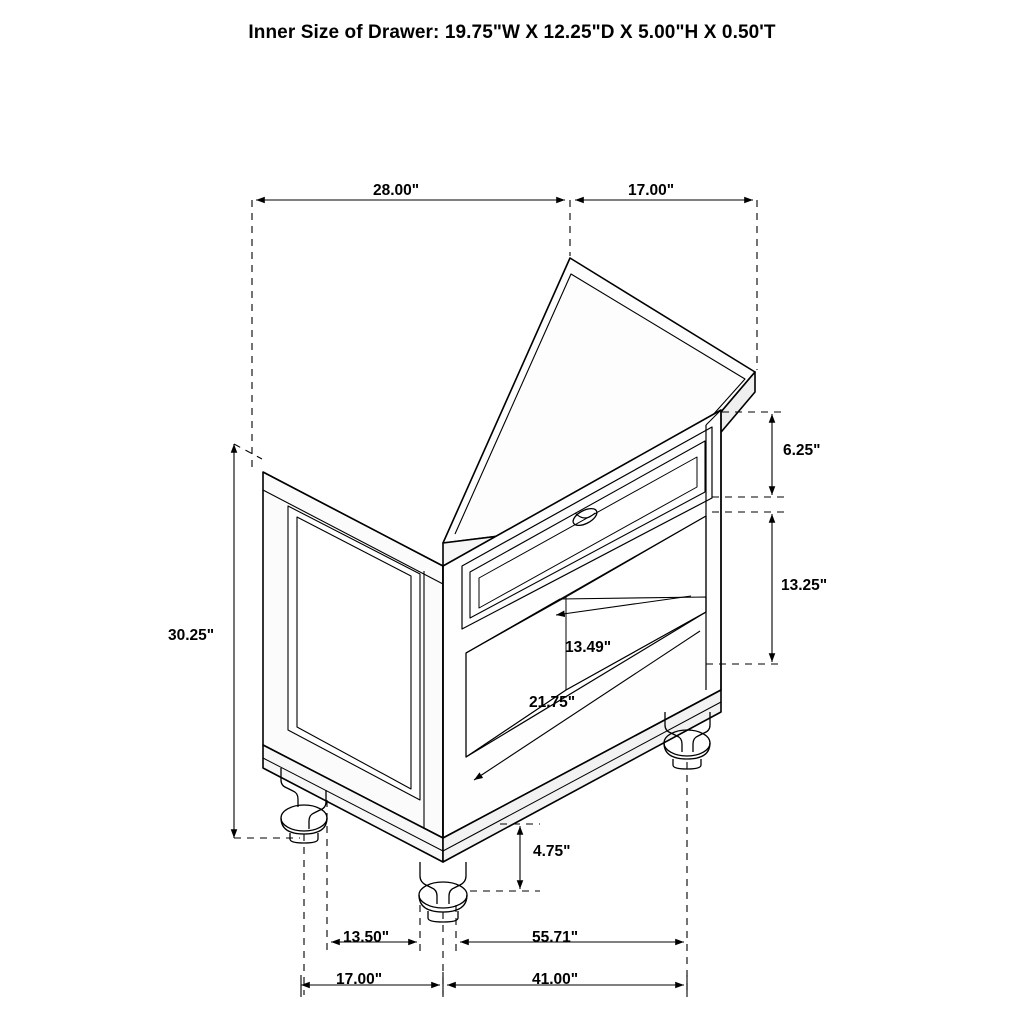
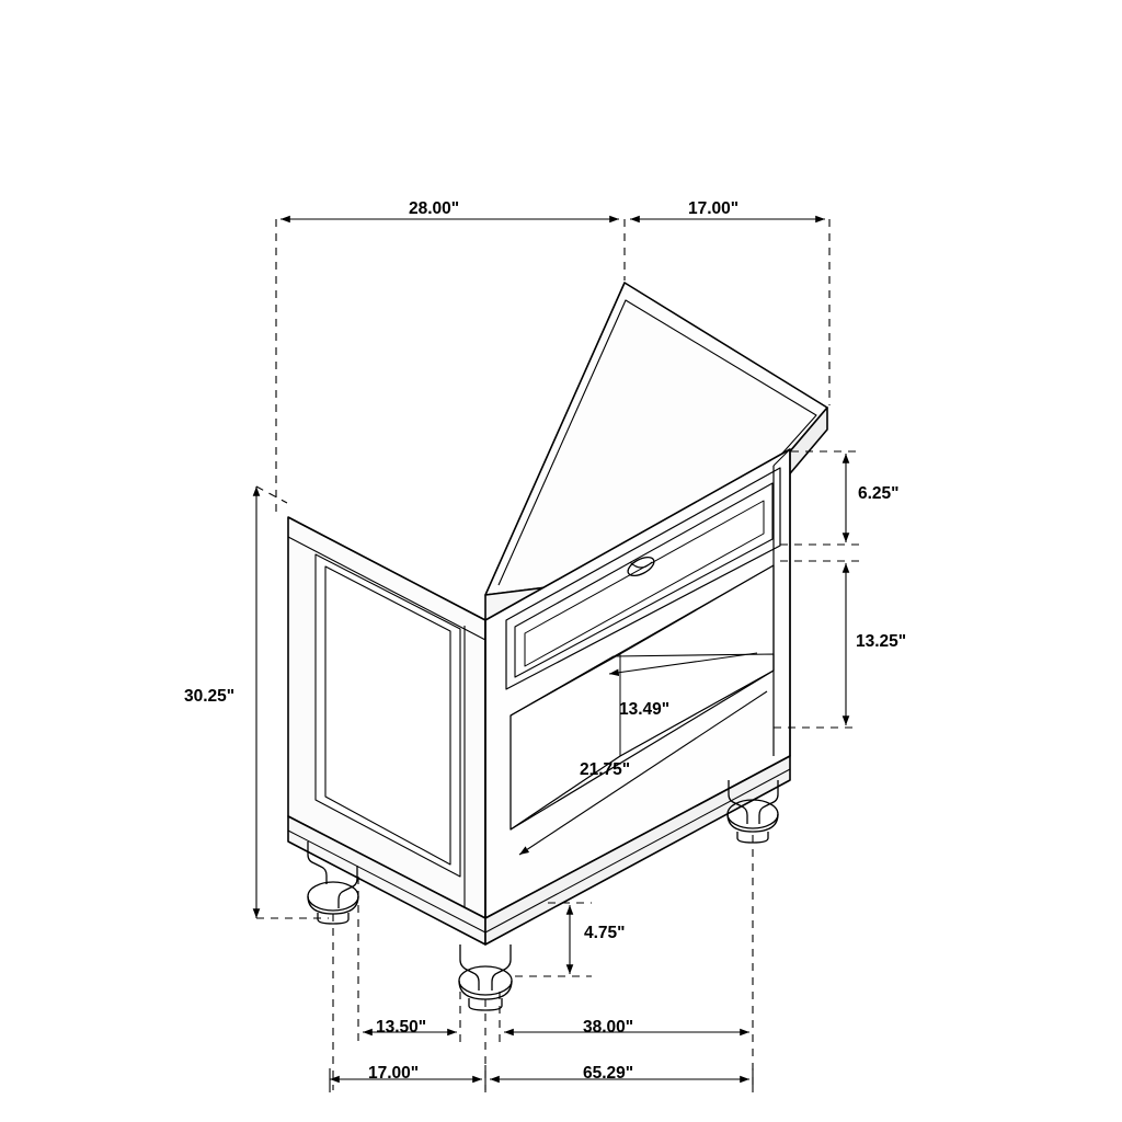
- Inner Size of Drawer: 19.75"W X 12.25"D X 5.00"H X 0.50'T
  28.00"
  17.00"
  30.25"
  6.25"
  13.25"
  13.49"
  21.75"
  4.75"
  13.50"
- 55.71"
+ 38.00"
  17.00"
- 41.00"
+ 65.29"
